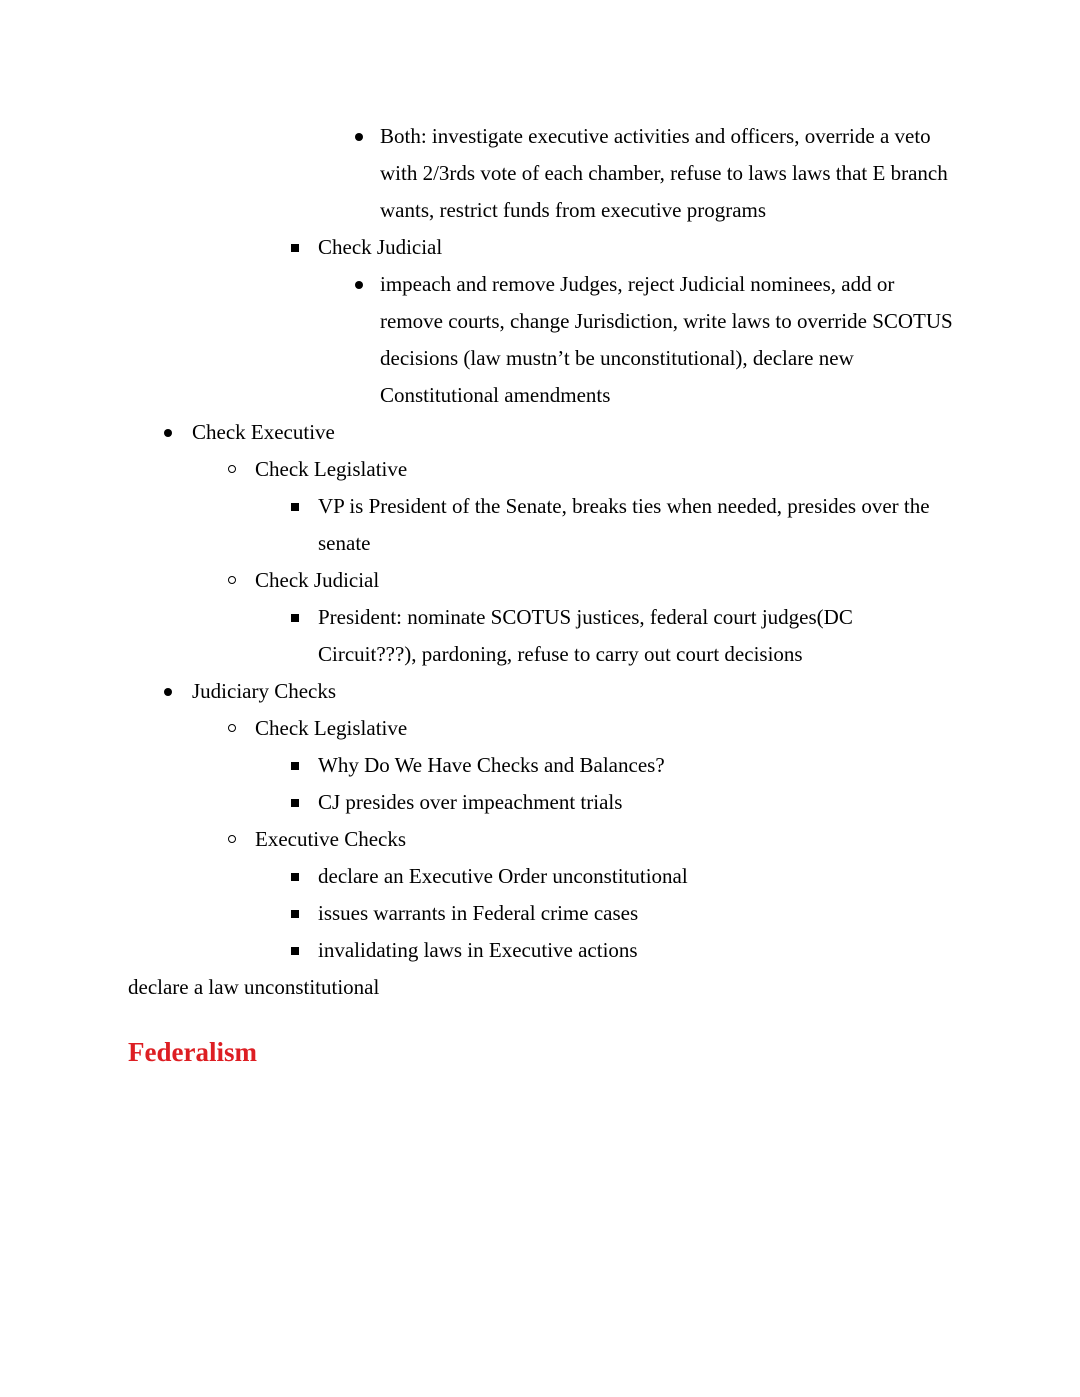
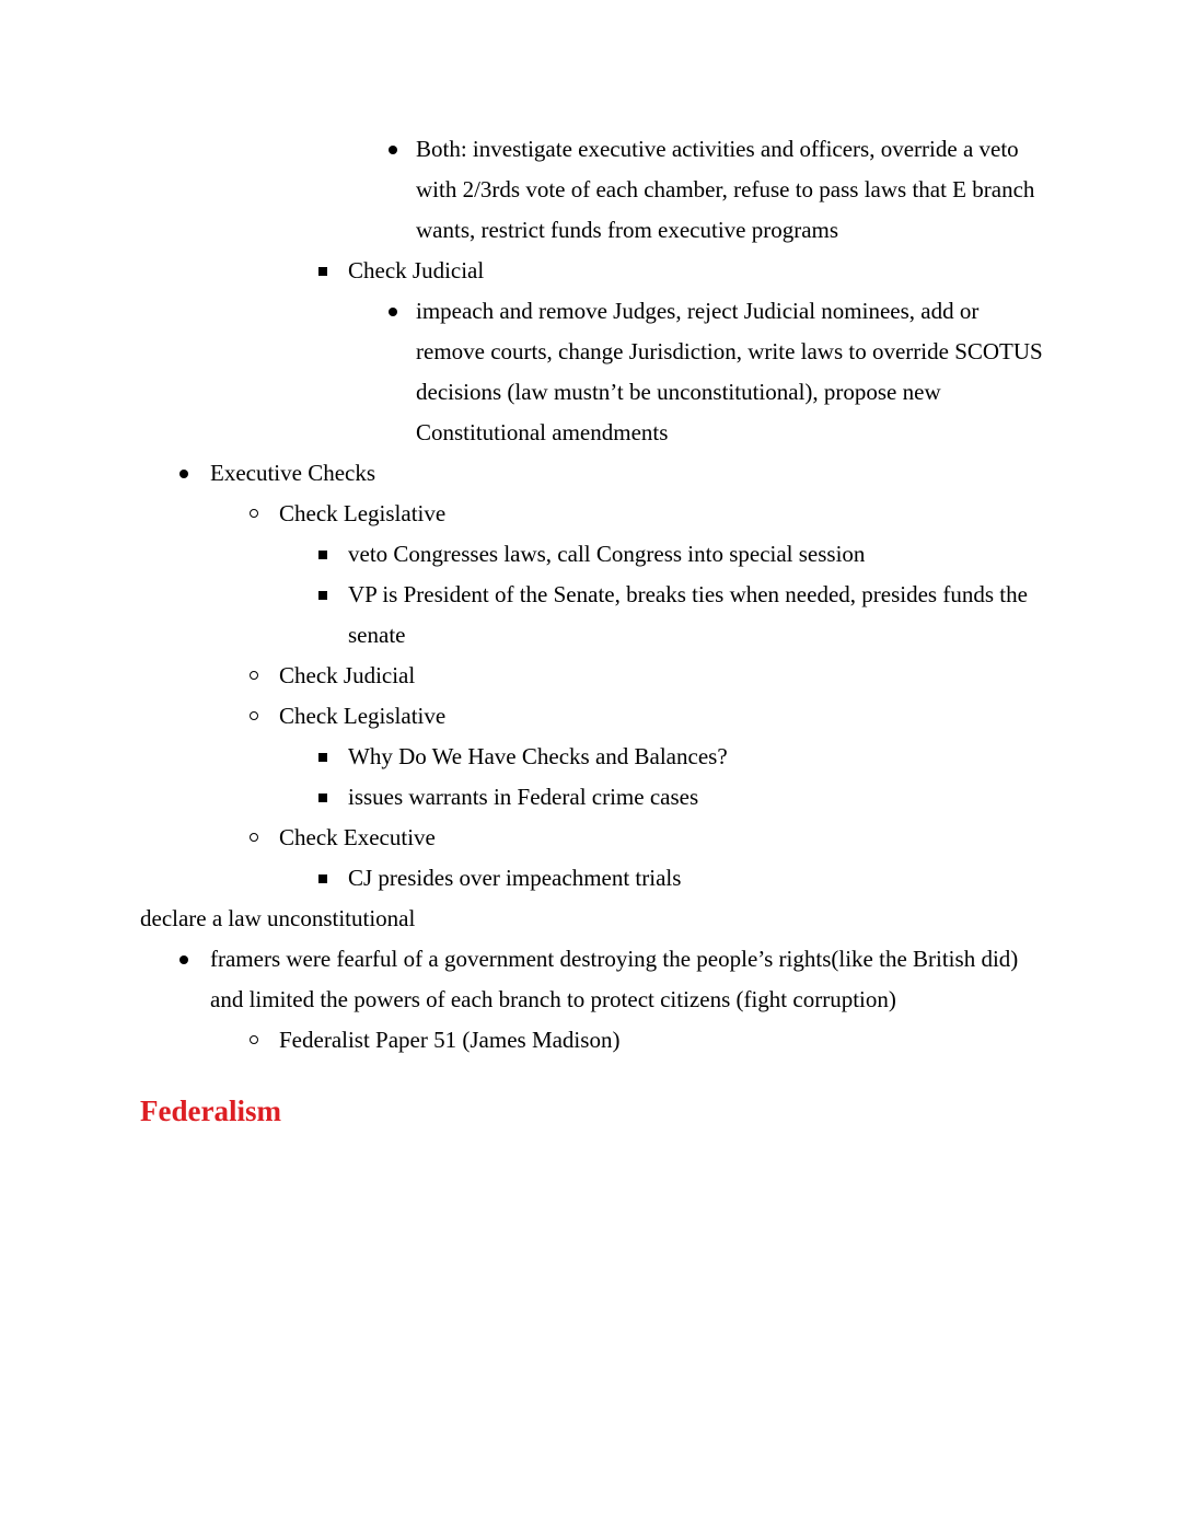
- Both: investigate executive activities and officers, override a veto with 2/3rds vote of each chamber, refuse to laws laws that E branch wants, restrict funds from executive programs
+ Both: investigate executive activities and officers, override a veto with 2/3rds vote of each chamber, refuse to pass laws that E branch wants, restrict funds from executive programs
  Check Judicial
- impeach and remove Judges, reject Judicial nominees, add or remove courts, change Jurisdiction, write laws to override SCOTUS decisions (law mustn’t be unconstitutional), declare new Constitutional amendments
+ impeach and remove Judges, reject Judicial nominees, add or remove courts, change Jurisdiction, write laws to override SCOTUS decisions (law mustn’t be unconstitutional), propose new Constitutional amendments
- Check Executive
+ Executive Checks
  Check Legislative
+ veto Congresses laws, call Congress into special session
- VP is President of the Senate, breaks ties when needed, presides over the senate
+ VP is President of the Senate, breaks ties when needed, presides funds the senate
  Check Judicial
- President: nominate SCOTUS justices, federal court judges(DC Circuit???), pardoning, refuse to carry out court decisions
- Judiciary Checks
  Check Legislative
  Why Do We Have Checks and Balances?
- CJ presides over impeachment trials
+ issues warrants in Federal crime cases
- Executive Checks
+ Check Executive
- declare an Executive Order unconstitutional
- issues warrants in Federal crime cases
+ CJ presides over impeachment trials
- invalidating laws in Executive actions
  declare a law unconstitutional
+ framers were fearful of a government destroying the people’s rights(like the British did) and limited the powers of each branch to protect citizens (fight corruption)
+ Federalist Paper 51 (James Madison)
  Federalism
